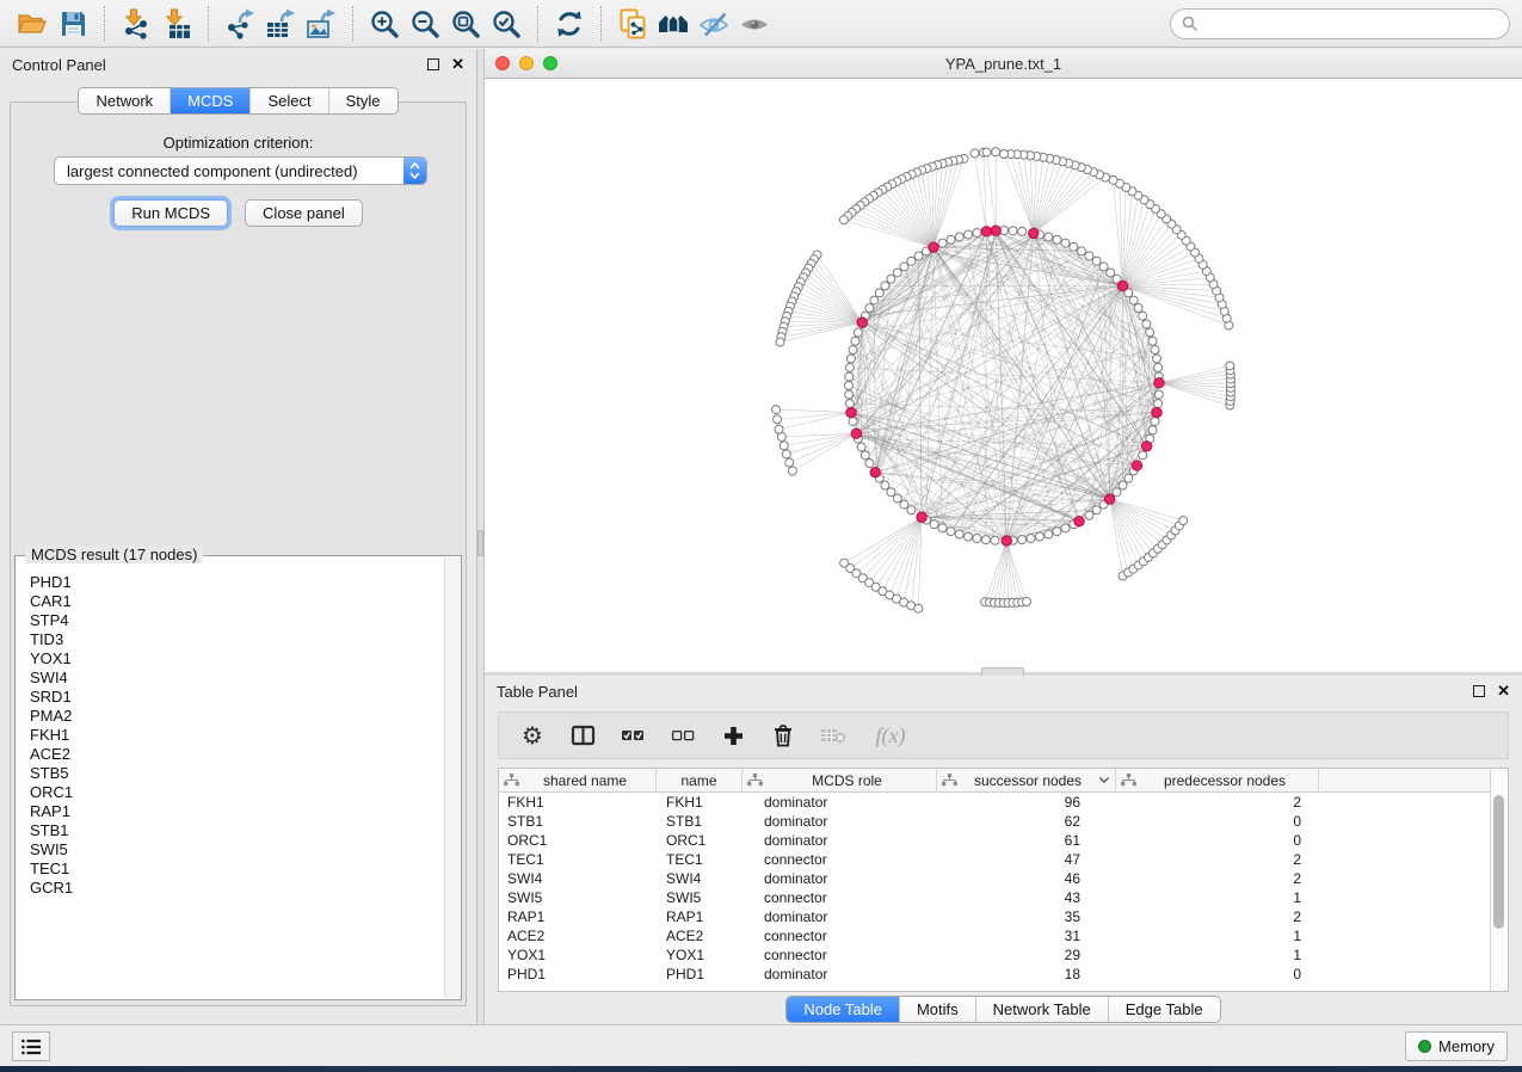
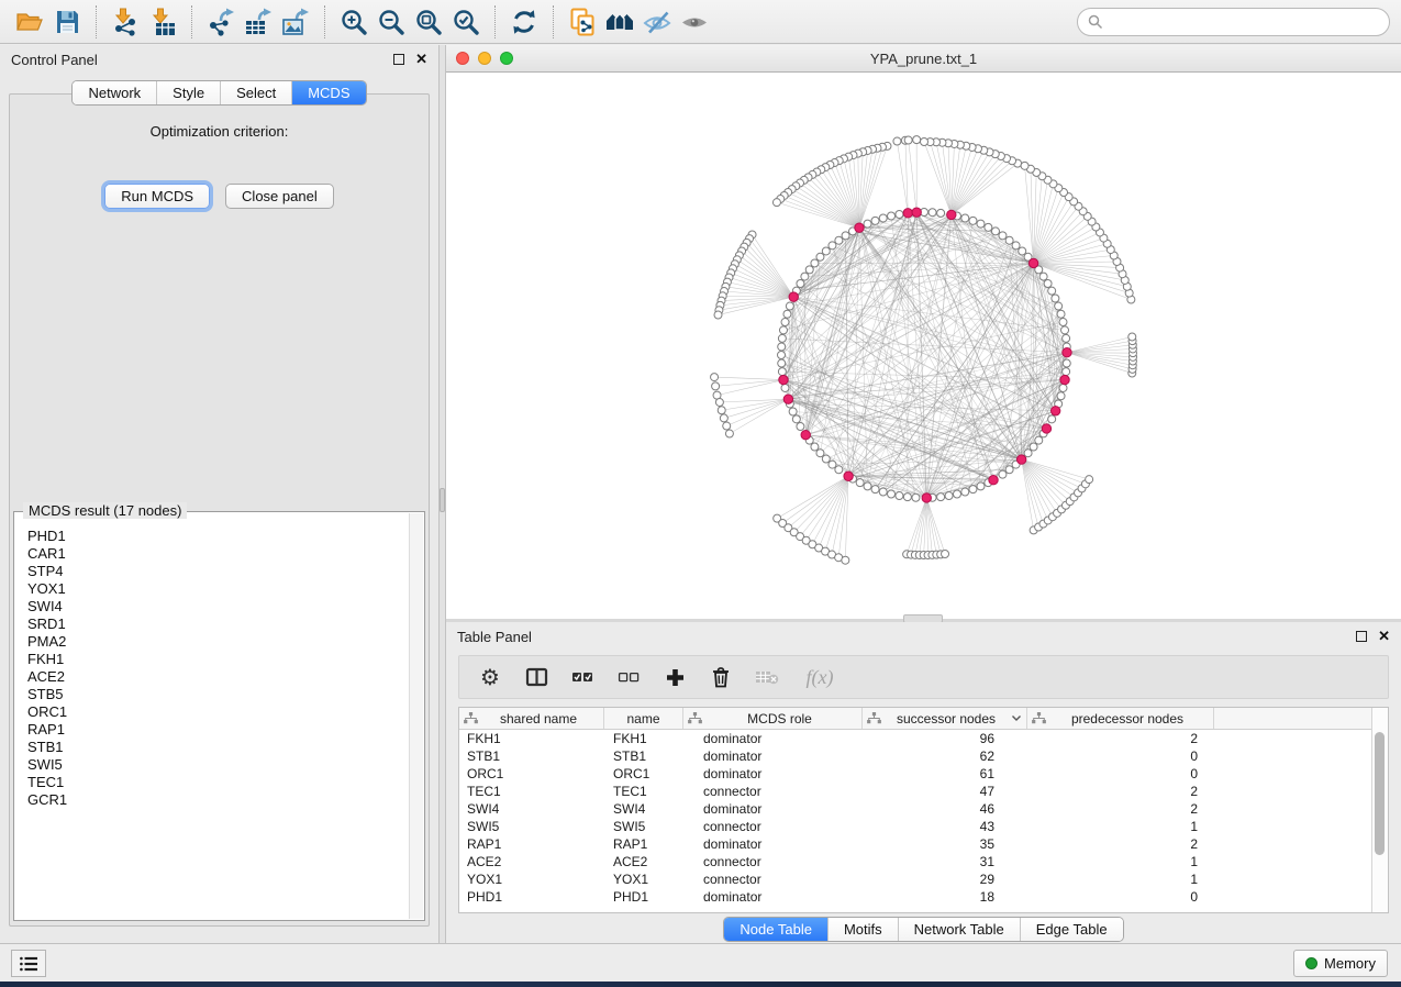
  Control Panel
  ✕
  Optimization criterion:
- largest connected component (undirected)
  Run MCDS
  Close panel
  MCDS result (17 nodes)
  PHD1
  CAR1
  STP4
- TID3
  YOX1
  SWI4
  SRD1
  PMA2
  FKH1
  ACE2
  STB5
  ORC1
  RAP1
  STB1
  SWI5
  TEC1
  GCR1
  Network
- MCDS
+ Style
  Select
- Style
+ MCDS
  YPA_prune.txt_1
  Table Panel
  ✕
  ⚙
  f(x)
  shared name
  name
  MCDS role
  successor nodes
  predecessor nodes
  FKH1
  FKH1
  dominator
  96
  2
  STB1
  STB1
  dominator
  62
  0
  ORC1
  ORC1
  dominator
  61
  0
  TEC1
  TEC1
  connector
  47
  2
  SWI4
  SWI4
  dominator
  46
  2
  SWI5
  SWI5
  connector
  43
  1
  RAP1
  RAP1
  dominator
  35
  2
  ACE2
  ACE2
  connector
  31
  1
  YOX1
  YOX1
  connector
  29
  1
  PHD1
  PHD1
  dominator
  18
  0
  Node Table
  Motifs
  Network Table
  Edge Table
  Memory
